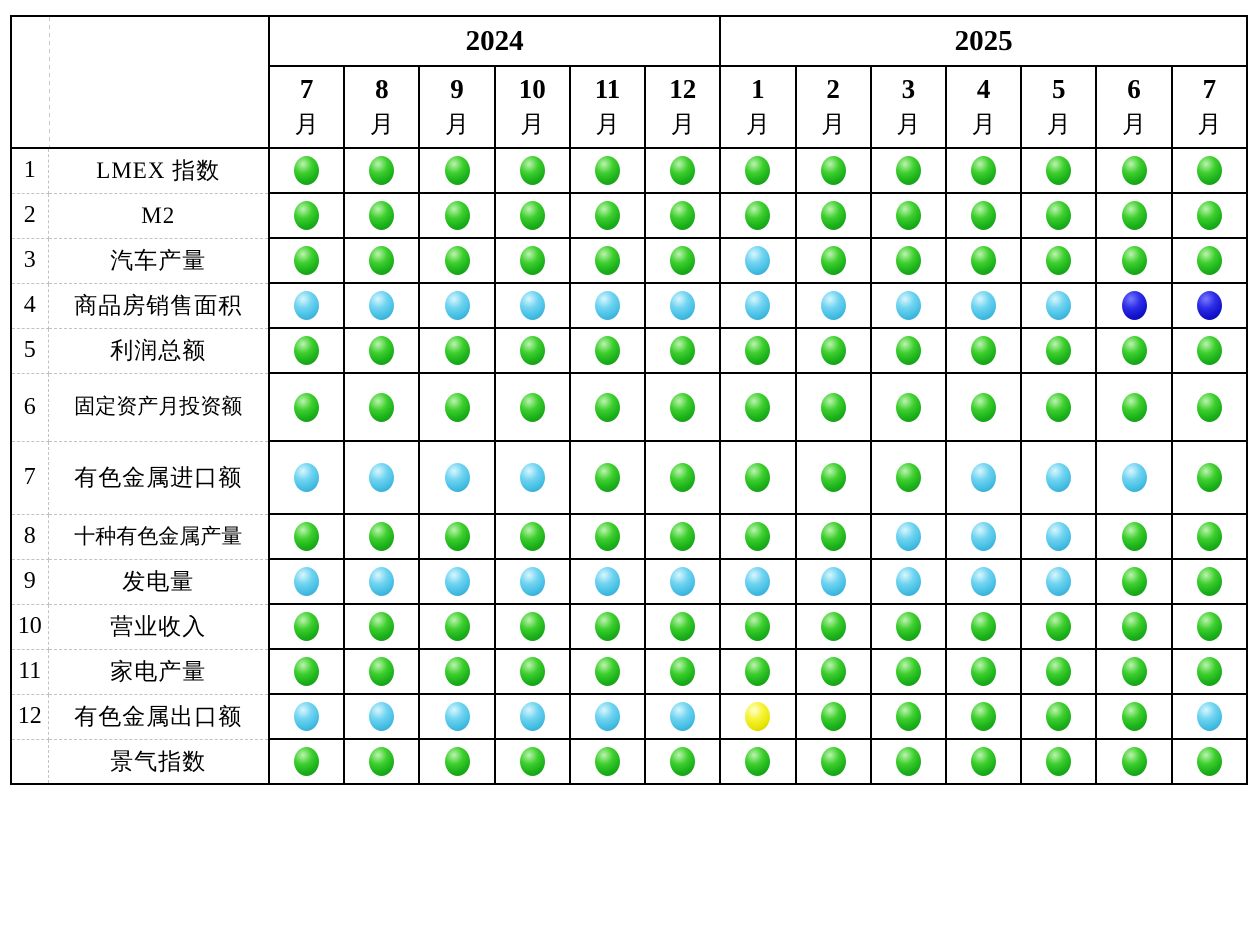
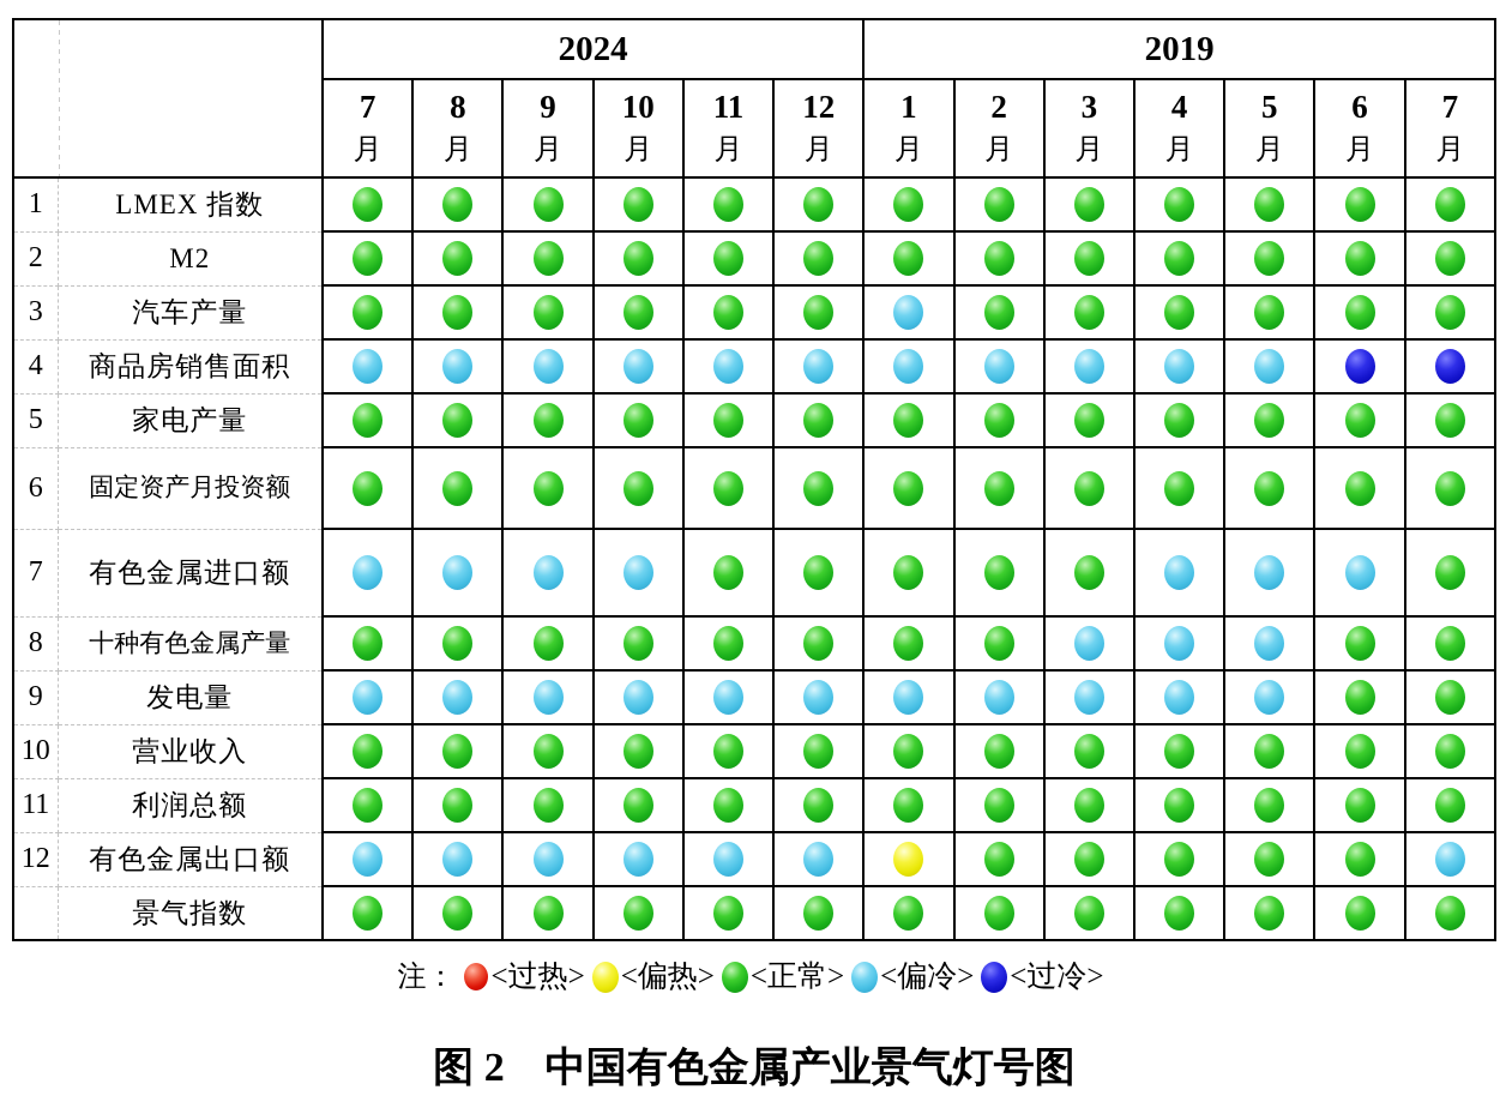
- 	2024	2025
+ 	2024	2019
  7月	8月	9月	10月	11月	12月	1月	2月	3月	4月	5月	6月	7月
  1	LMEX 指数
  2	M2
  3	汽车产量
  4	商品房销售面积
- 5	利润总额
+ 5	家电产量
  6	固定资产月投资额
  7	有色金属进口额
  8	十种有色金属产量
  9	发电量
  10	营业收入
- 11	家电产量
+ 11	利润总额
  12	有色金属出口额
  	景气指数
+ 注：
+ <过热>
+ <偏热>
+ <正常>
+ <偏冷>
+ <过冷>
+ 图 2 中国有色金属产业景气灯号图
